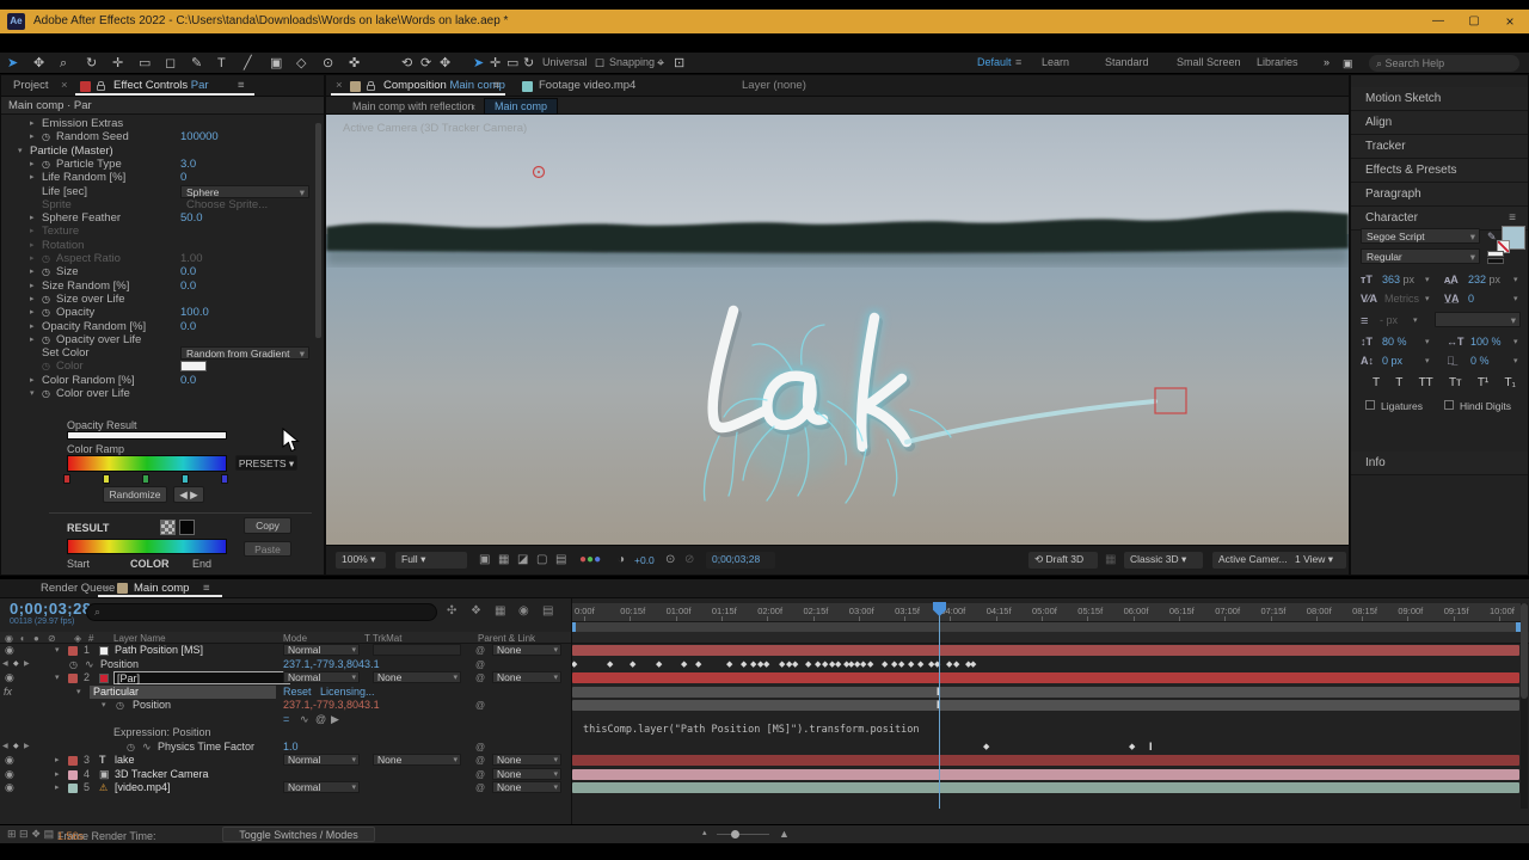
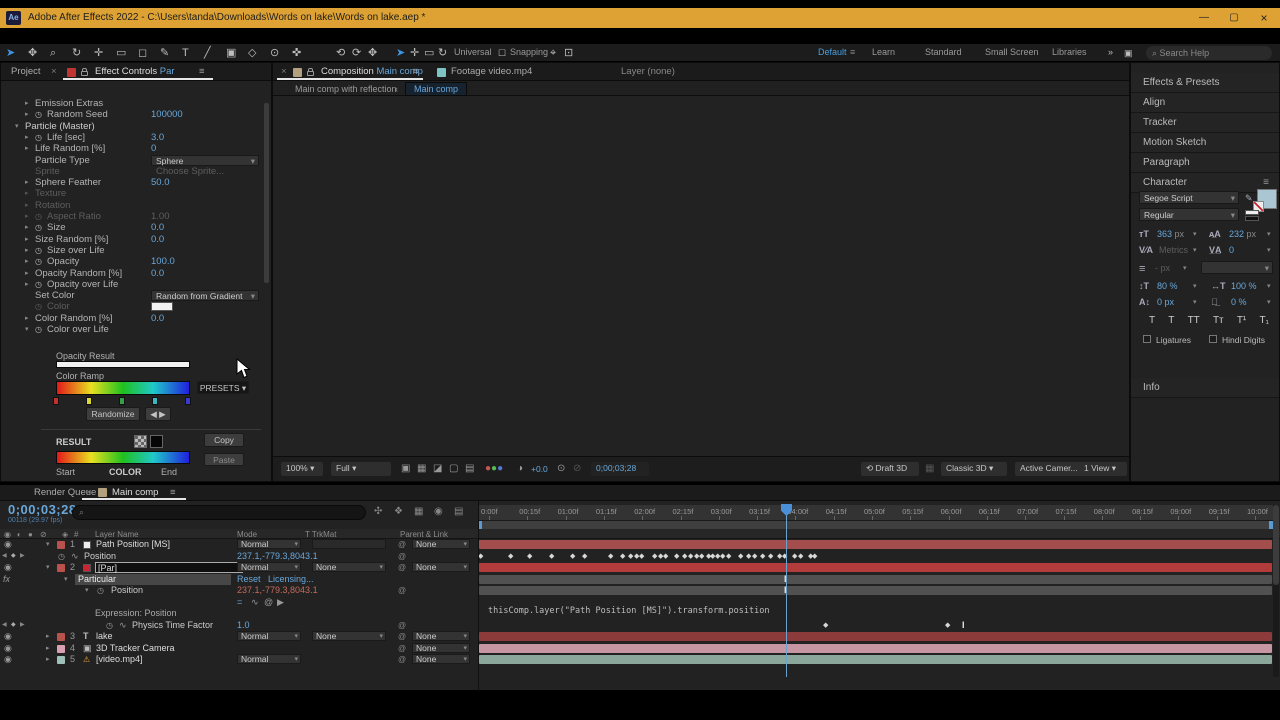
  Ae
  Adobe After Effects 2022 - C:\Users\tanda\Downloads\Words on lake\Words on lake.aep *
  —
  ▢
  ×
  ⟲
  ⟳
  ✥
  ➤
  ✛
  ▭
  ↻
  Universal
  ☐
  Snapping
  ⌖
  ⊡
  »
  ▣
  ⌕ Search Help
  ➤
  ✥
  ⌕
  ↻
  ✛
  ▭
  ◻
  ✎
  T
  ╱
  ▣
  ◇
  ⊙
  ✜
  Default
  ≡
  Learn
  Standard
  Small Screen
  Libraries
  Project
  ×
  Effect Controls Par
  ≡
- Main comp · Par
  Emission Extras
  ◷
  Random Seed
  100000
  Particle (Master)
  ◷
- Particle Type
+ Life [sec]
  3.0
  Life Random [%]
  0
- Life [sec]
+ Particle Type
  Sphere
  ▾
  Sprite
  Choose Sprite...
  Sphere Feather
  50.0
  Texture
  Rotation
  ◷
  Aspect Ratio
  1.00
  ◷
  Size
  0.0
  Size Random [%]
  0.0
  ◷
  Size over Life
  ◷
  Opacity
  100.0
  Opacity Random [%]
  0.0
  ◷
  Opacity over Life
  Set Color
  Random from Gradient
  ▾
  ◷
  Color
  Color Random [%]
  0.0
  ◷
  Color over Life
  Opacity Result
  Color Ramp
  PRESETS ▾
  Randomize
  ◀ ▶
  RESULT
  Copy
  Paste
  Start
  COLOR
  End
  ×
  Composition Main comp
  ≡
  Footage video.mp4
  Layer (none)
  Main comp with reflection
  ‹
  Main comp
- Active Camera (3D Tracker Camera)
  100% ▾
  Full ▾
  ▣
  ▦
  ◪
  ▢
  ▤
  ●●●
  ◑
  +0.0
  ⊙
  ⊘
  0;00;03;28
  ⟲ Draft 3D
  ▦
  Classic 3D ▾
  Active Camer...
  1 View ▾
- Motion Sketch
+ Effects & Presets
  Align
  Tracker
- Effects & Presets
+ Motion Sketch
  Paragraph
  Character
  ≡
  Segoe Script
  ▾
  ✎
  Regular
  ▾
  ᴛT
  363 px
  ᴀ̲A
  232 px
  V⁄A
  Metrics
  V̲A̲
  0
  ≡
  - px
  ▾
  ↕T
  80 %
  ↔T
  100 %
  A↕
  0 px
  あ̲
  0 %
  T
  T
  TT
  Tᴛ
  T¹
  T₁
  Ligatures
  Hindi Digits
  Info
  Render Queue
  ×
  Main comp
  ≡
  0;00;03;2
  ⌕
  ✣
  ❖
  ▦
  ◉
  ▤
  ◉
  ◖
  ●
  ⊘
  ◈
  #
  Layer Name
  Mode
  T TrkMat
  Parent & Link
  0:00f
  00:15f
  01:00f
  01:15f
  02:00f
  02:15f
  03:00f
  03:15f
  4:00f
  04:15f
  05:00f
  05:15f
  06:00f
  06:15f
  07:00f
  07:15f
  08:00f
  08:15f
  09:00f
  09:15f
  10:00f
  ◉
  1
  Path Position [MS]
  Normal
  @
  None
  ◷
  ∿
  Position
  237.1,-779.3,8043.1
  @
  ◉
  2
  [Par]
  Normal
  None
  @
  None
  fx
  Particular
  Reset
  Licensing...
  ◷
  Position
  237.1,-779.3,8043.1
  @
  =
  ∿
  @
  ▶
  Expression: Position
  ◷
  ∿
  Physics Time Factor
  1.0
  @
  ◉
  3
  T
  lake
  Normal
  None
  @
  None
  ◉
  4
  ▣
  3D Tracker Camera
  @
  None
  ◉
  5
  ⚠
  [video.mp4]
  Normal
  @
  None
  I
  I
  thisComp.layer("Path Position [MS]").transform.position
  I
- ⊞ ⊟ ❖ ▤
- Frame Render Time:
- 1.56s
- Toggle Switches / Modes
- ▲
